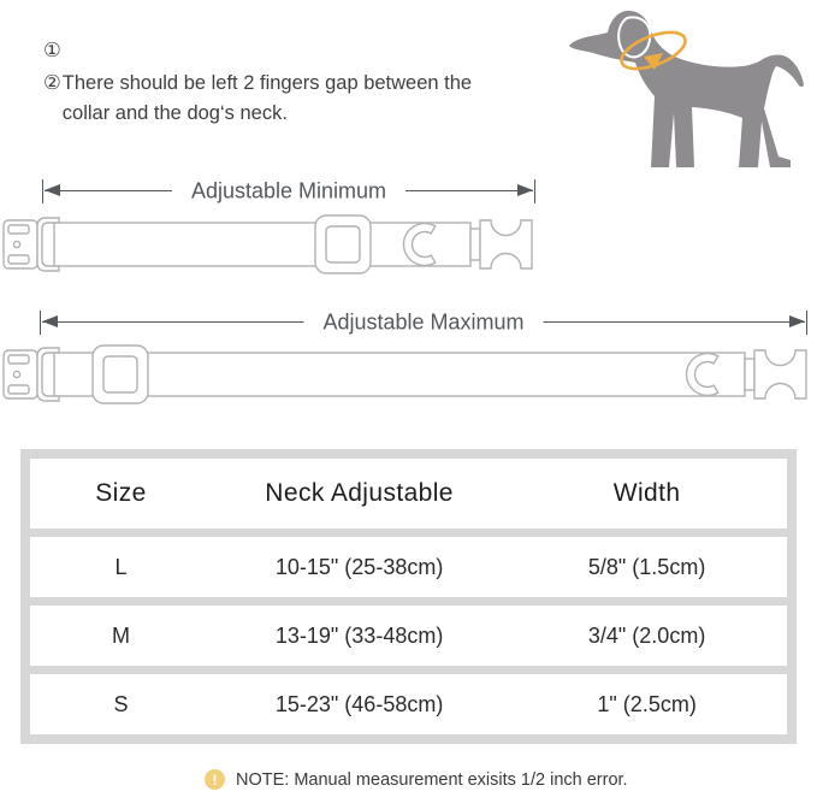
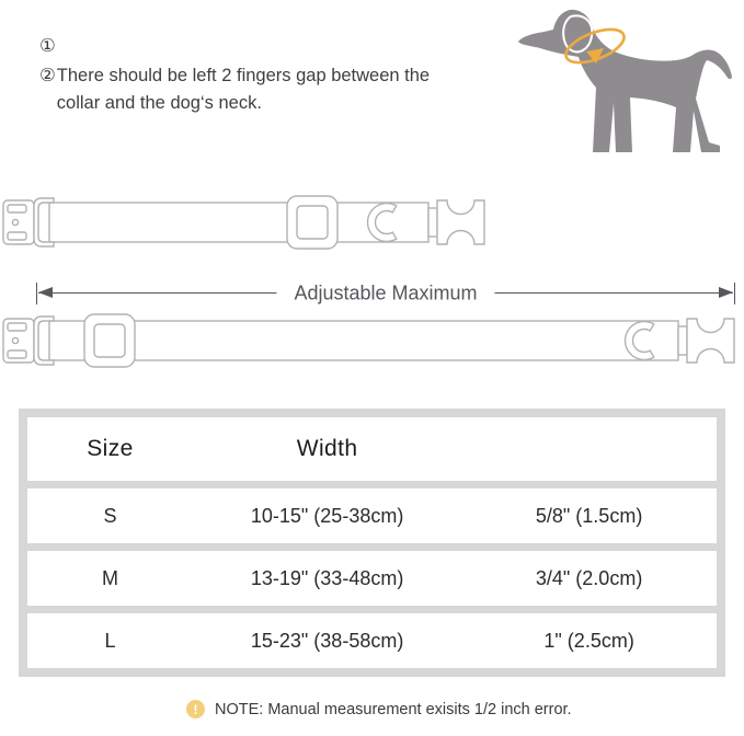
  ①
  ②
  There should be left 2 fingers gap between the
  collar and the dog‘s neck.
- Adjustable Minimum
  Adjustable Maximum
  Size
- Neck Adjustable
  Width
- L
+ S
  10-15" (25-38cm)
  5/8" (1.5cm)
  M
  13-19" (33-48cm)
  3/4" (2.0cm)
- S
+ L
- 15-23" (46-58cm)
+ 15-23" (38-58cm)
  1" (2.5cm)
  !
  NOTE: Manual measurement exisits 1/2 inch error.
